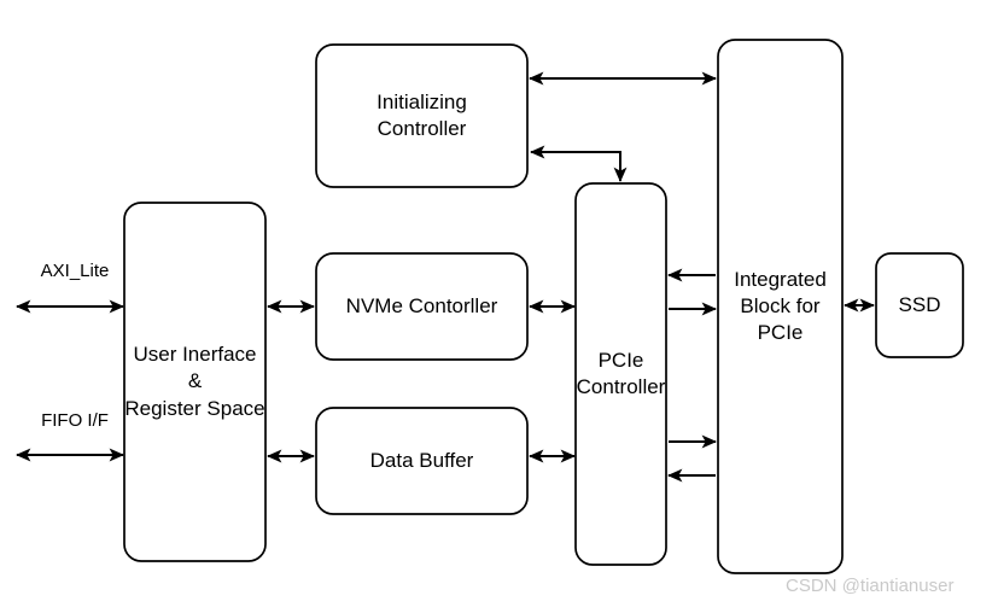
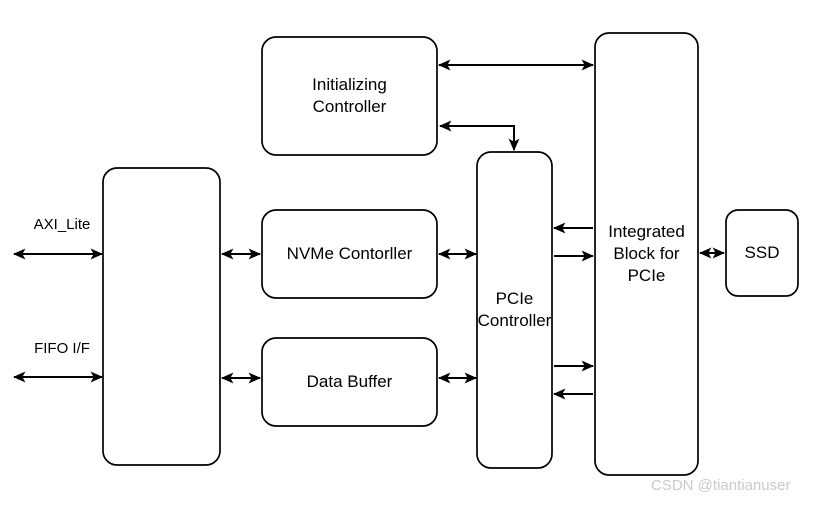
- User Inerface
- &
- Register Space
  Initializing
  Controller
  NVMe Contorller
  Data Buffer
  PCIe
  Controller
  Integrated
  Block for
  PCIe
  SSD
  AXI_Lite
  FIFO I/F
  CSDN @tiantianuser
